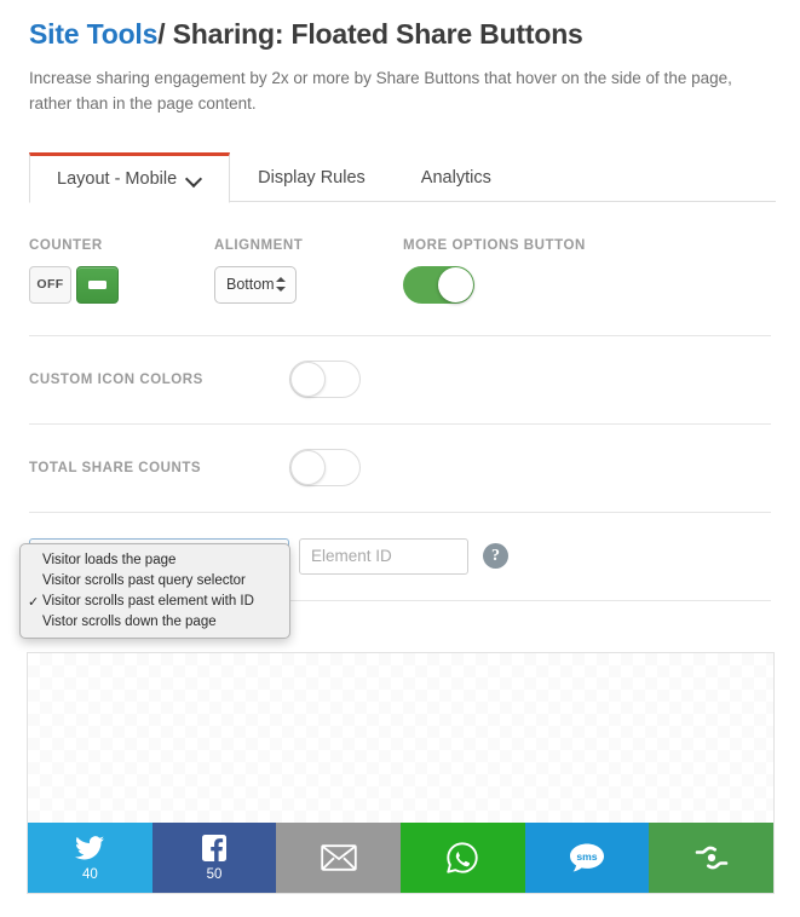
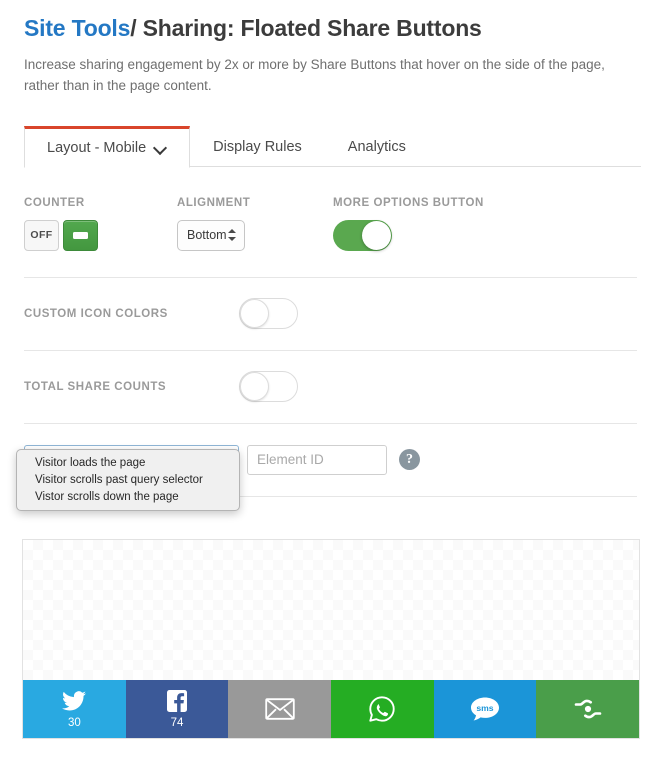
  Site Tools/ Sharing: Floated Share Buttons
  Increase sharing engagement by 2x or more by Share Buttons that hover on the side of the page, rather than in the page content.
  Layout - Mobile
  Display Rules
  Analytics
  COUNTER
  OFF
  ALIGNMENT
  Bottom
  MORE OPTIONS BUTTON
  CUSTOM ICON COLORS
  TOTAL SHARE COUNTS
  Element ID
  ?
  Visitor loads the page
  Visitor scrolls past query selector
- ✓
- Visitor scrolls past element with ID
  Vistor scrolls down the page
- 40
+ 30
- 50
+ 74
  sms
